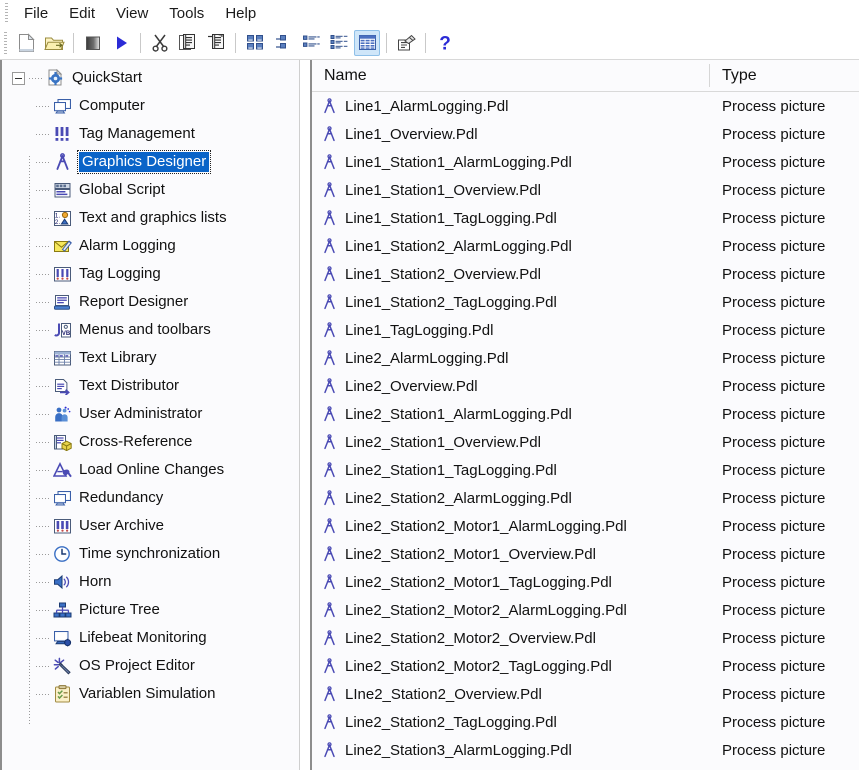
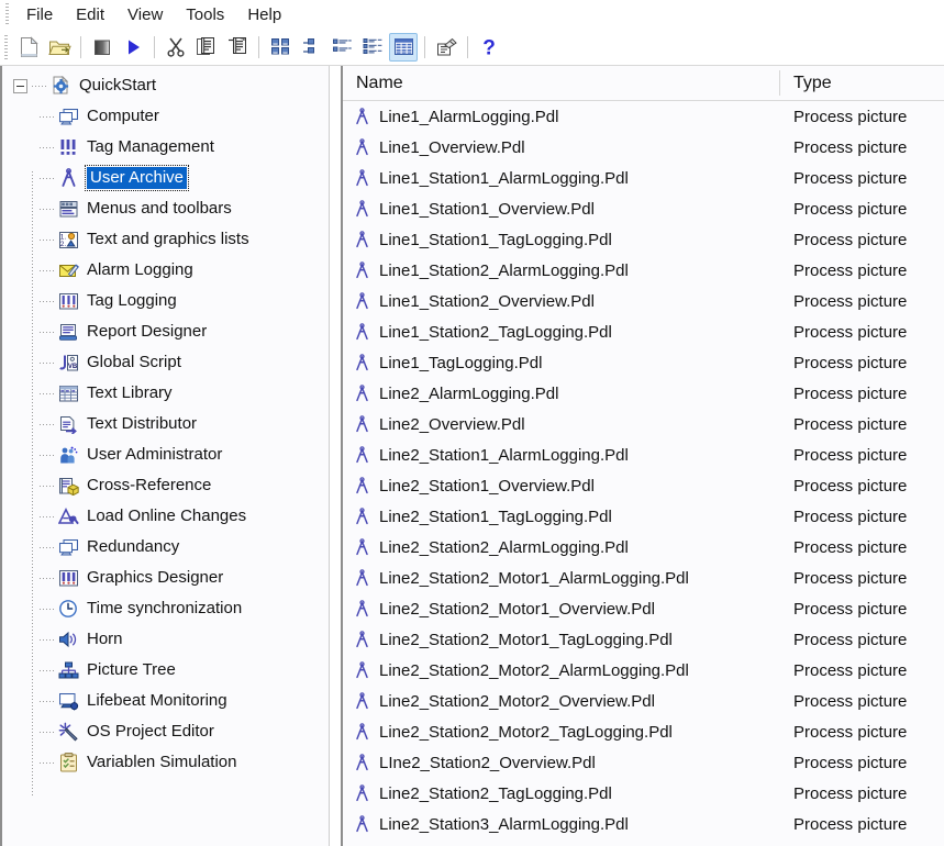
  File
  Edit
  View
  Tools
  Help
  ?
  QuickStart
  Computer
  Tag Management
- Graphics Designer
+ User Archive
- Global Script
+ Menus and toolbars
  Text and graphics lists
  Alarm Logging
  Tag Logging
  Report Designer
- Menus and toolbars
+ Global Script
  Text Library
  Text Distributor
  User Administrator
  Cross-Reference
  Load Online Changes
  Redundancy
- User Archive
+ Graphics Designer
  Time synchronization
  Horn
  Picture Tree
  Lifebeat Monitoring
  OS Project Editor
  Variablen Simulation
  Name
  Type
  Line1_AlarmLogging.Pdl
  Process picture
  Line1_Overview.Pdl
  Process picture
  Line1_Station1_AlarmLogging.Pdl
  Process picture
  Line1_Station1_Overview.Pdl
  Process picture
  Line1_Station1_TagLogging.Pdl
  Process picture
  Line1_Station2_AlarmLogging.Pdl
  Process picture
  Line1_Station2_Overview.Pdl
  Process picture
  Line1_Station2_TagLogging.Pdl
  Process picture
  Line1_TagLogging.Pdl
  Process picture
  Line2_AlarmLogging.Pdl
  Process picture
  Line2_Overview.Pdl
  Process picture
  Line2_Station1_AlarmLogging.Pdl
  Process picture
  Line2_Station1_Overview.Pdl
  Process picture
  Line2_Station1_TagLogging.Pdl
  Process picture
  Line2_Station2_AlarmLogging.Pdl
  Process picture
  Line2_Station2_Motor1_AlarmLogging.Pdl
  Process picture
  Line2_Station2_Motor1_Overview.Pdl
  Process picture
  Line2_Station2_Motor1_TagLogging.Pdl
  Process picture
  Line2_Station2_Motor2_AlarmLogging.Pdl
  Process picture
  Line2_Station2_Motor2_Overview.Pdl
  Process picture
  Line2_Station2_Motor2_TagLogging.Pdl
  Process picture
  LIne2_Station2_Overview.Pdl
  Process picture
  Line2_Station2_TagLogging.Pdl
  Process picture
  Line2_Station3_AlarmLogging.Pdl
  Process picture
